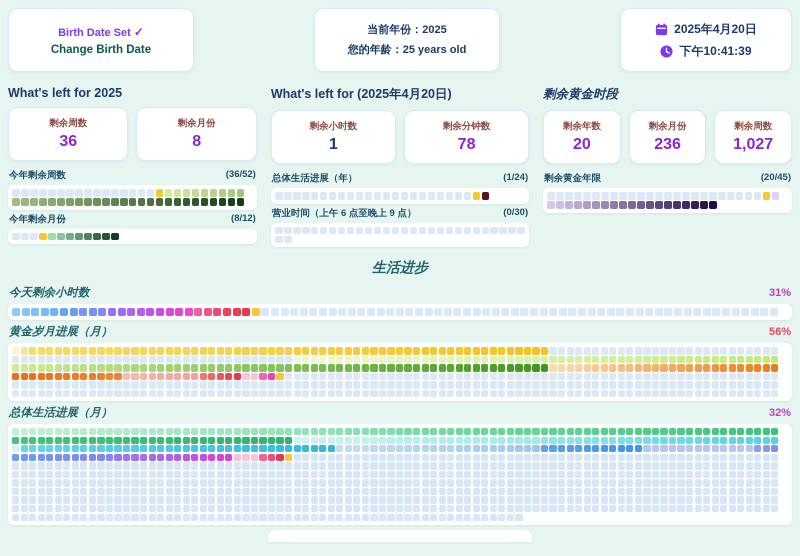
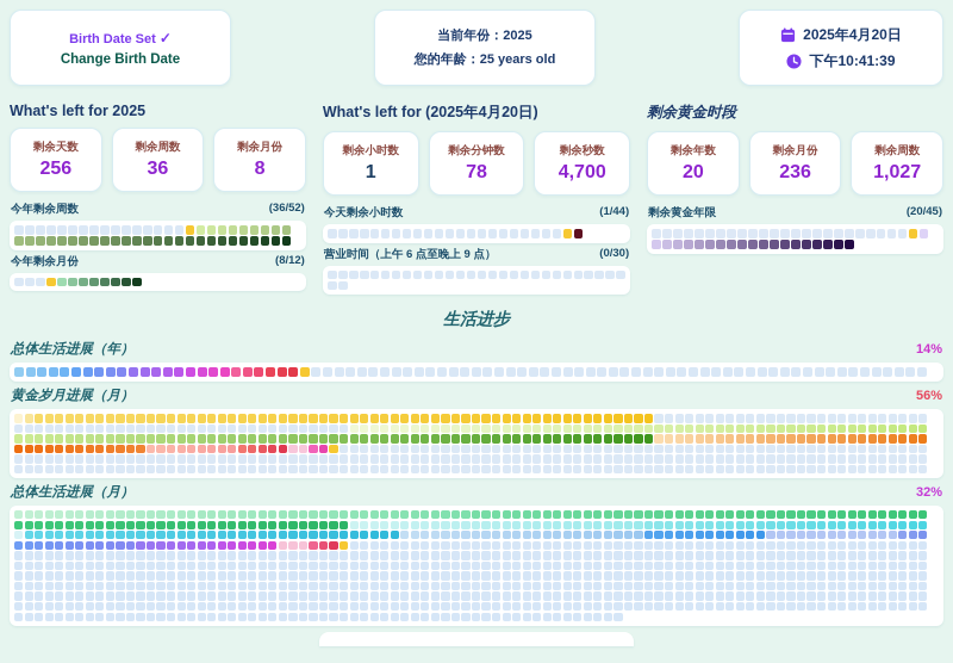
  Birth Date Set ✓
  Change Birth Date
  当前年份：2025
  您的年龄：25 years old
  2025年4月20日
  下午10:41:39
  What's left for 2025
+ 剩余天数
+ 256
  剩余周数
  36
  剩余月份
  8
  今年剩余周数
  (36/52)
  今年剩余月份
  (8/12)
  What's left for (2025年4月20日)
  剩余小时数
  1
  剩余分钟数
  78
+ 剩余秒数
+ 4,700
- 总体生活进展（年）
+ 今天剩余小时数
- (1/24)
+ (1/44)
  营业时间（上午 6 点至晚上 9 点）
  (0/30)
  剩余黄金时段
  剩余年数
  20
  剩余月份
  236
  剩余周数
  1,027
  剩余黄金年限
  (20/45)
  生活进步
- 今天剩余小时数
+ 总体生活进展（年）
- 31%
+ 14%
  黄金岁月进展（月）
  56%
  总体生活进展（月）
  32%
